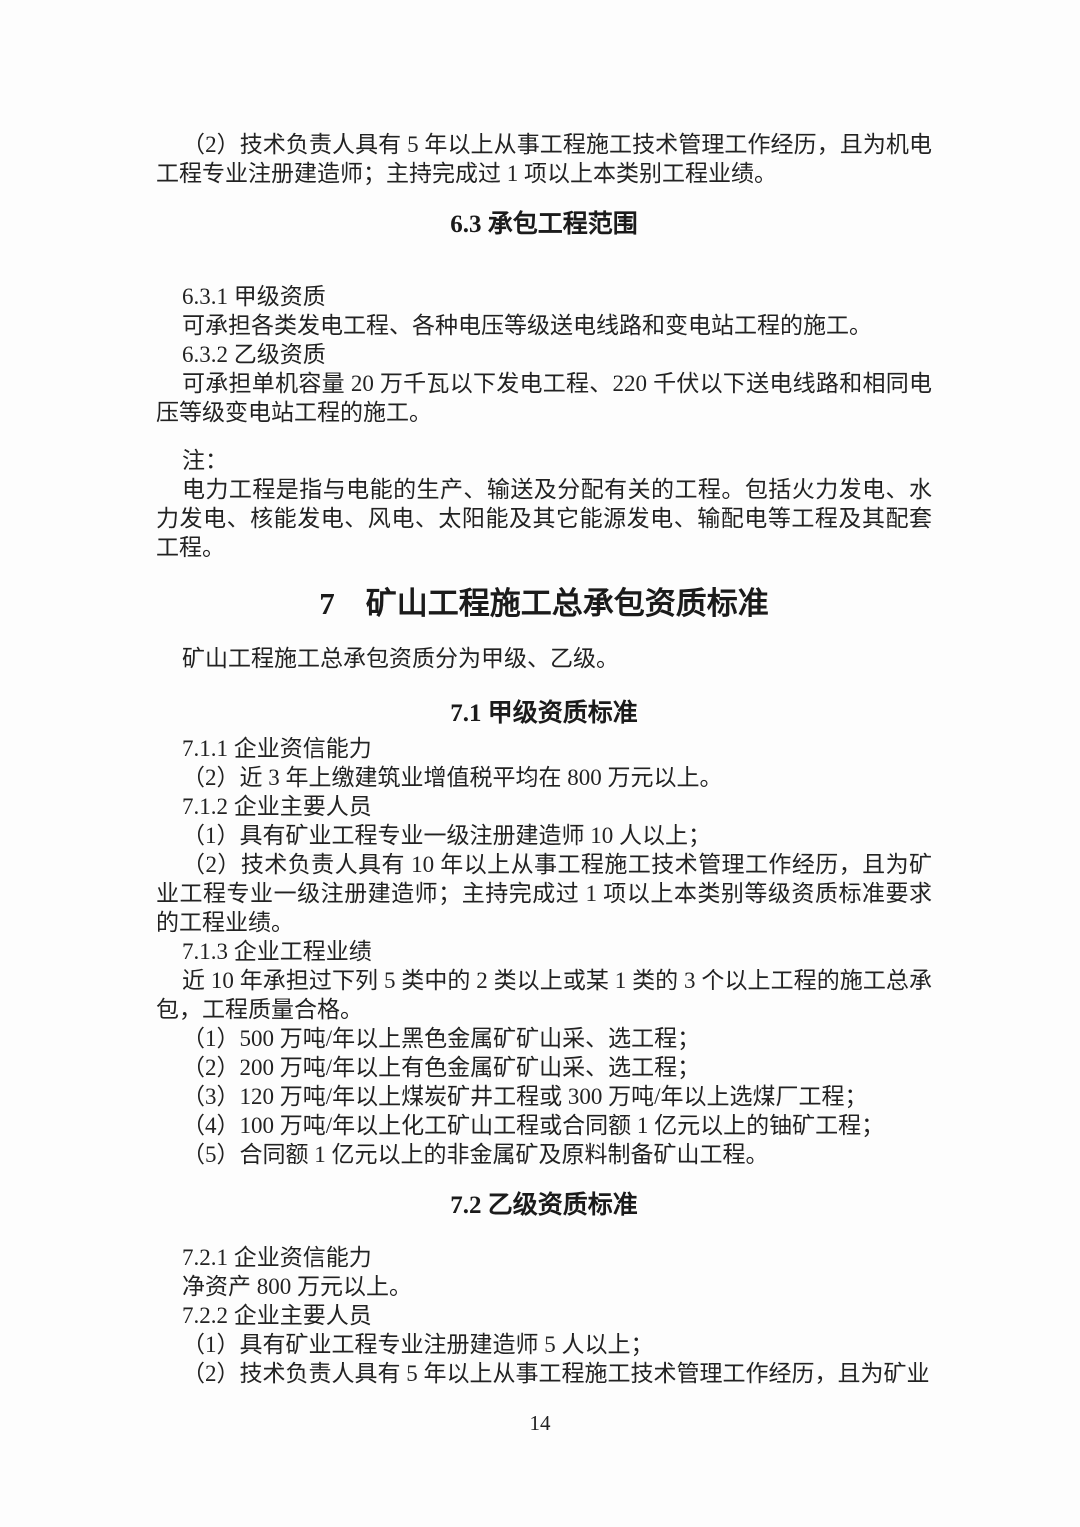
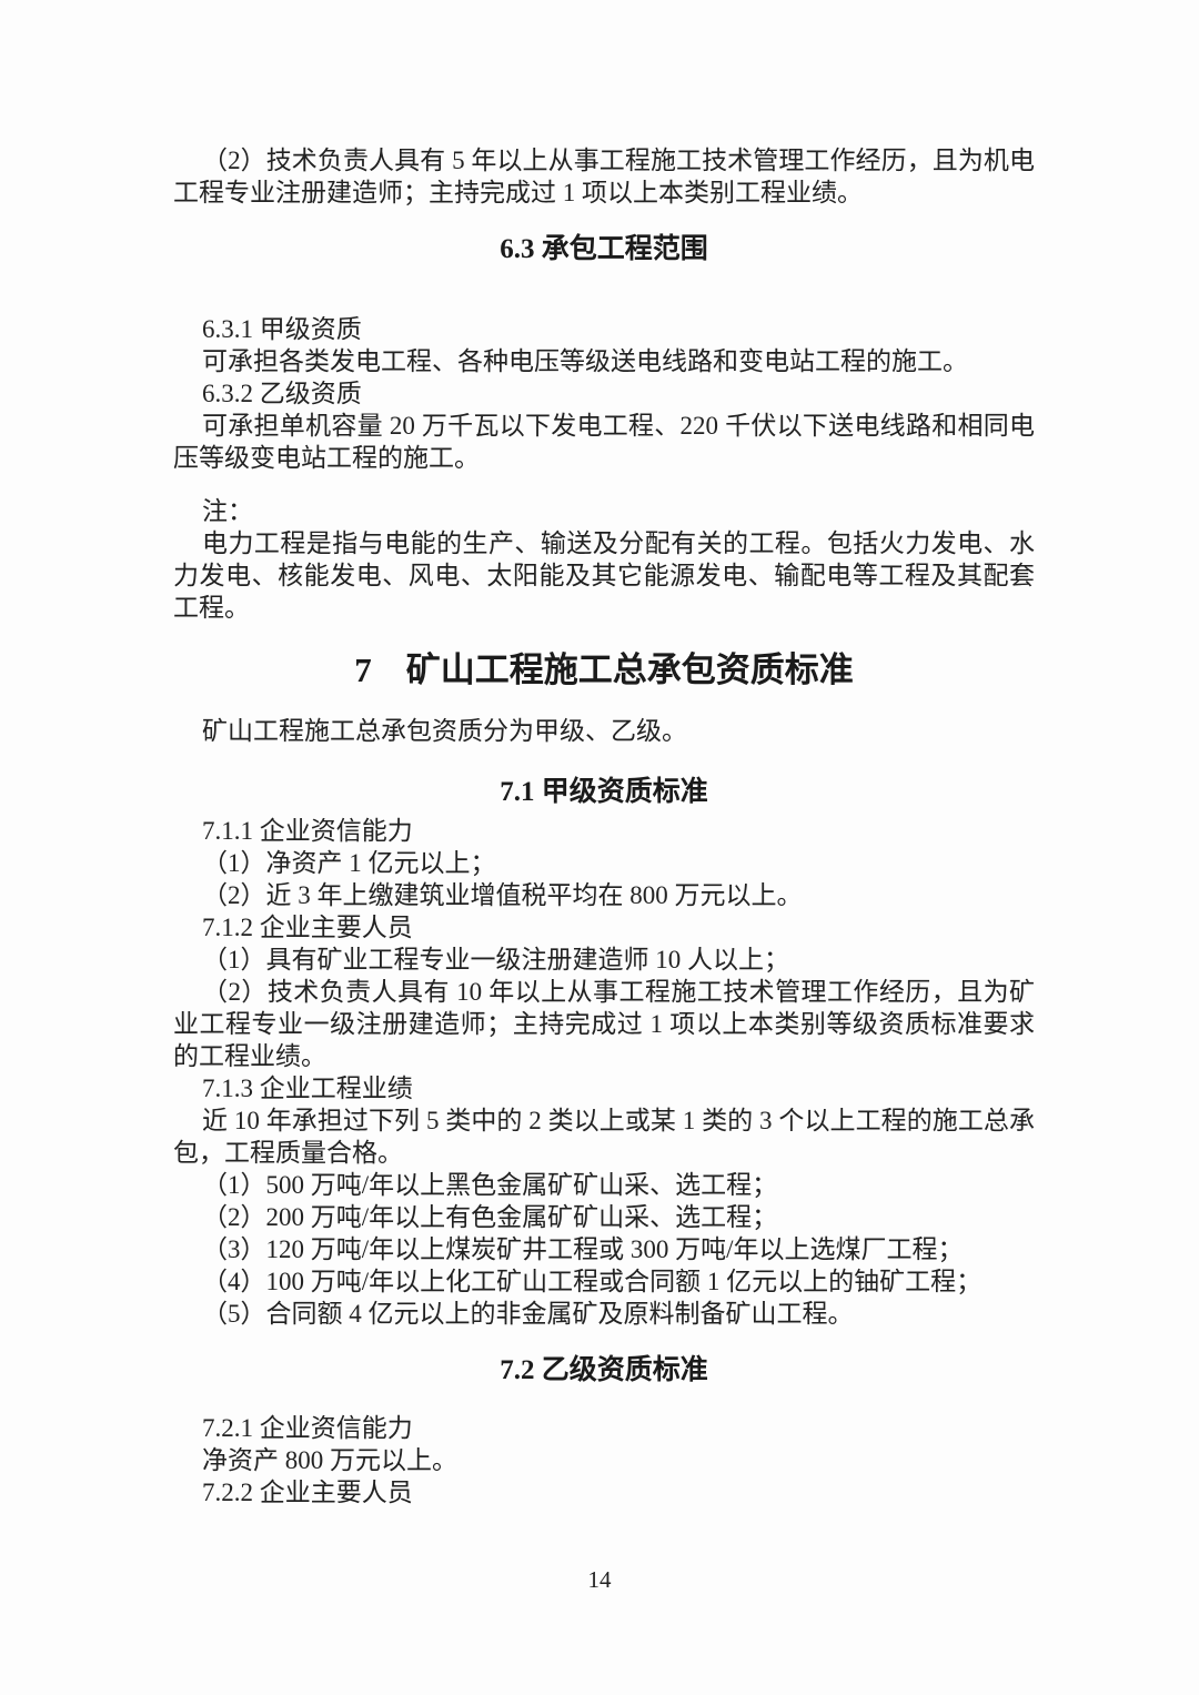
  （2）技术负责人具有 5 年以上从事工程施工技术管理工作经历，且为机电工程专业注册建造师；主持完成过 1 项以上本类别工程业绩。
  6.3 承包工程范围
  6.3.1 甲级资质
  可承担各类发电工程、各种电压等级送电线路和变电站工程的施工。
  6.3.2 乙级资质
  可承担单机容量 20 万千瓦以下发电工程、220 千伏以下送电线路和相同电压等级变电站工程的施工。
  注：
  电力工程是指与电能的生产、输送及分配有关的工程。包括火力发电、水力发电、核能发电、风电、太阳能及其它能源发电、输配电等工程及其配套工程。
  7 矿山工程施工总承包资质标准
  矿山工程施工总承包资质分为甲级、乙级。
  7.1 甲级资质标准
  7.1.1 企业资信能力
+ （1）净资产 1 亿元以上；
  （2）近 3 年上缴建筑业增值税平均在 800 万元以上。
  7.1.2 企业主要人员
  （1）具有矿业工程专业一级注册建造师 10 人以上；
  （2）技术负责人具有 10 年以上从事工程施工技术管理工作经历，且为矿业工程专业一级注册建造师；主持完成过 1 项以上本类别等级资质标准要求的工程业绩。
  7.1.3 企业工程业绩
  近 10 年承担过下列 5 类中的 2 类以上或某 1 类的 3 个以上工程的施工总承包，工程质量合格。
  （1）500 万吨/年以上黑色金属矿矿山采、选工程；
  （2）200 万吨/年以上有色金属矿矿山采、选工程；
  （3）120 万吨/年以上煤炭矿井工程或 300 万吨/年以上选煤厂工程；
  （4）100 万吨/年以上化工矿山工程或合同额 1 亿元以上的铀矿工程；
- （5）合同额 1 亿元以上的非金属矿及原料制备矿山工程。
+ （5）合同额 4 亿元以上的非金属矿及原料制备矿山工程。
  7.2 乙级资质标准
  7.2.1 企业资信能力
  净资产 800 万元以上。
  7.2.2 企业主要人员
- （1）具有矿业工程专业注册建造师 5 人以上；
- （2）技术负责人具有 5 年以上从事工程施工技术管理工作经历，且为矿业
  14
